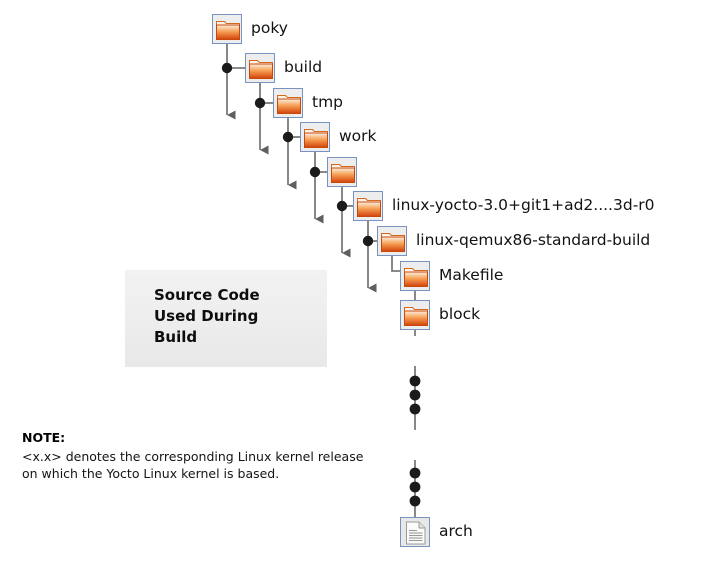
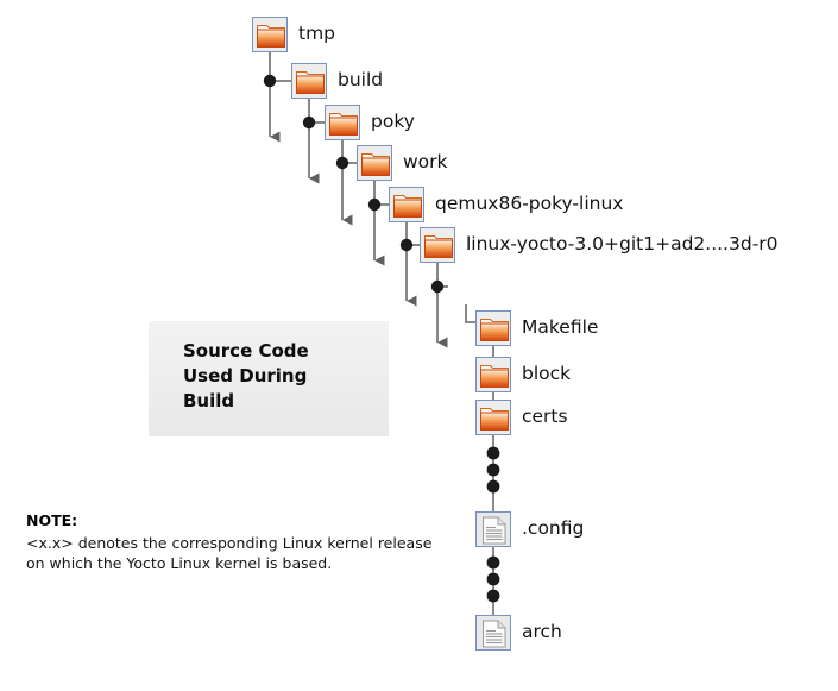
  Source Code
  Used During
  Build
  NOTE:
  <x.x> denotes the corresponding Linux kernel release on which the Yocto Linux kernel is based.
- poky
+ tmp
  build
- tmp
+ poky
  work
+ qemux86-poky-linux
  linux-yocto-3.0+git1+ad2....3d-r0
- linux-qemux86-standard-build
  Makefile
  block
+ certs
+ .config
  arch
